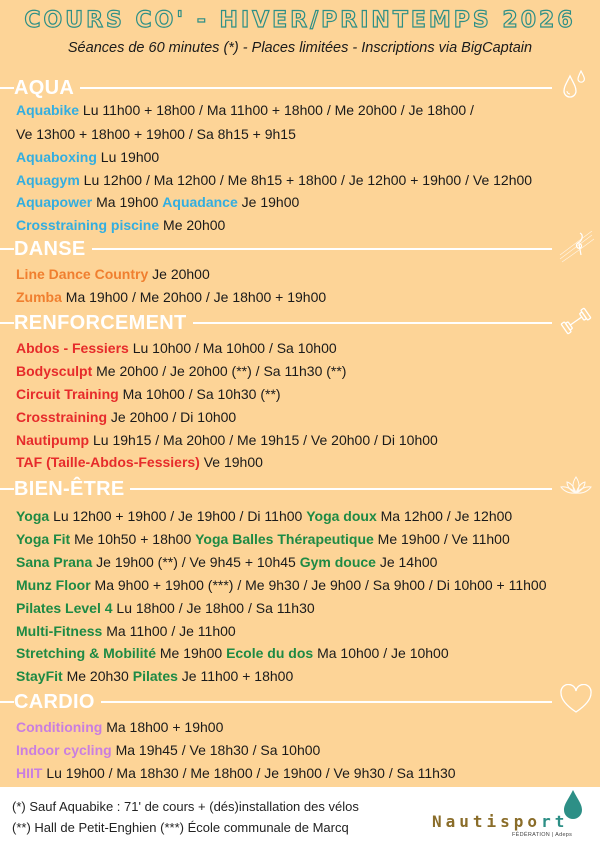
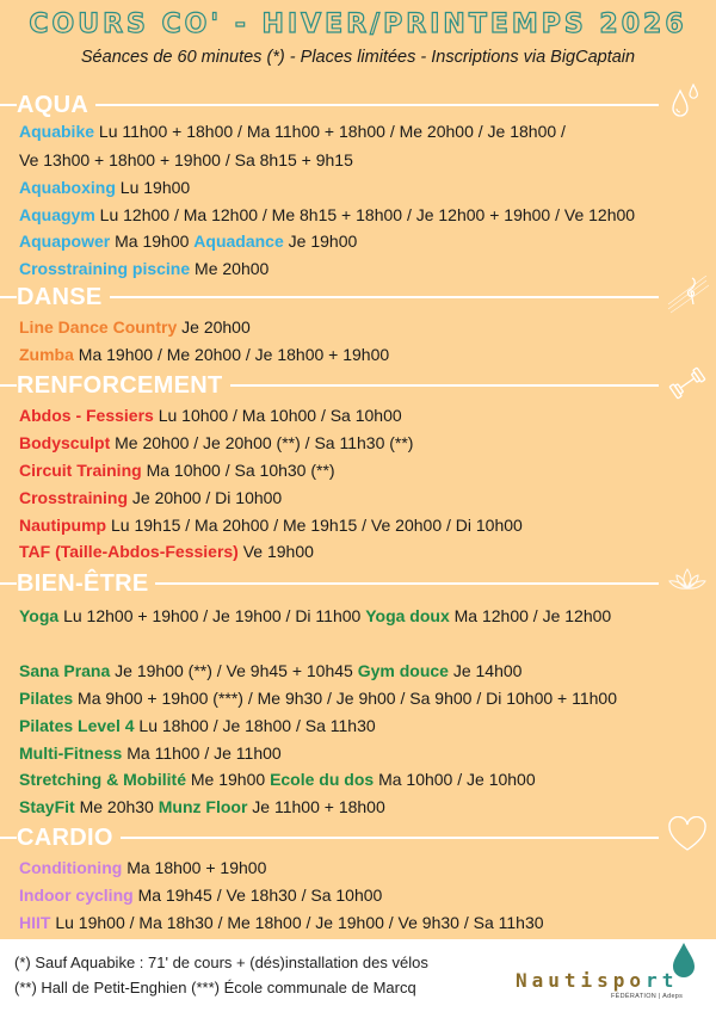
  COURS CO' - HIVER/PRINTEMPS 2026
  Séances de 60 minutes (*) - Places limitées - Inscriptions via BigCaptain
  AQUA
  Aquabike Lu 11h00 + 18h00 / Ma 11h00 + 18h00 / Me 20h00 / Je 18h00 /
  Ve 13h00 + 18h00 + 19h00 / Sa 8h15 + 9h15
  Aquaboxing Lu 19h00
  Aquagym Lu 12h00 / Ma 12h00 / Me 8h15 + 18h00 / Je 12h00 + 19h00 / Ve 12h00
  Aquapower Ma 19h00 Aquadance Je 19h00
  Crosstraining piscine Me 20h00
  DANSE
  Line Dance Country Je 20h00
  Zumba Ma 19h00 / Me 20h00 / Je 18h00 + 19h00
  RENFORCEMENT
  Abdos - Fessiers Lu 10h00 / Ma 10h00 / Sa 10h00
  Bodysculpt Me 20h00 / Je 20h00 (**) / Sa 11h30 (**)
  Circuit Training Ma 10h00 / Sa 10h30 (**)
  Crosstraining Je 20h00 / Di 10h00
  Nautipump Lu 19h15 / Ma 20h00 / Me 19h15 / Ve 20h00 / Di 10h00
  TAF (Taille-Abdos-Fessiers) Ve 19h00
  BIEN-ÊTRE
  Yoga Lu 12h00 + 19h00 / Je 19h00 / Di 11h00 Yoga doux Ma 12h00 / Je 12h00
- Yoga Fit Me 10h50 + 18h00 Yoga Balles Thérapeutique Me 19h00 / Ve 11h00
  Sana Prana Je 19h00 (**) / Ve 9h45 + 10h45 Gym douce Je 14h00
- Munz Floor Ma 9h00 + 19h00 (***) / Me 9h30 / Je 9h00 / Sa 9h00 / Di 10h00 + 11h00
+ Pilates Ma 9h00 + 19h00 (***) / Me 9h30 / Je 9h00 / Sa 9h00 / Di 10h00 + 11h00
  Pilates Level 4 Lu 18h00 / Je 18h00 / Sa 11h30
  Multi-Fitness Ma 11h00 / Je 11h00
  Stretching & Mobilité Me 19h00 Ecole du dos Ma 10h00 / Je 10h00
- StayFit Me 20h30 Pilates Je 11h00 + 18h00
+ StayFit Me 20h30 Munz Floor Je 11h00 + 18h00
  CARDIO
  Conditioning Ma 18h00 + 19h00
  Indoor cycling Ma 19h45 / Ve 18h30 / Sa 10h00
  HIIT Lu 19h00 / Ma 18h30 / Me 18h00 / Je 19h00 / Ve 9h30 / Sa 11h30
  (*) Sauf Aquabike : 71' de cours + (dés)installation des vélos
  (**) Hall de Petit-Enghien (***) École communale de Marcq
  Nautisport
